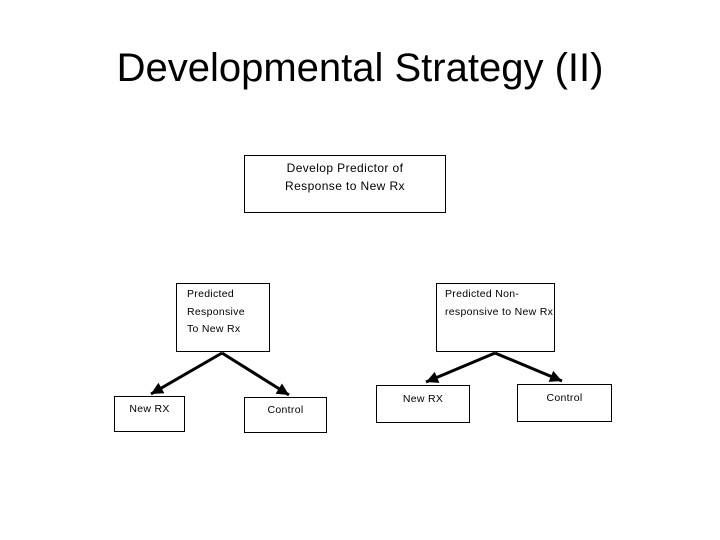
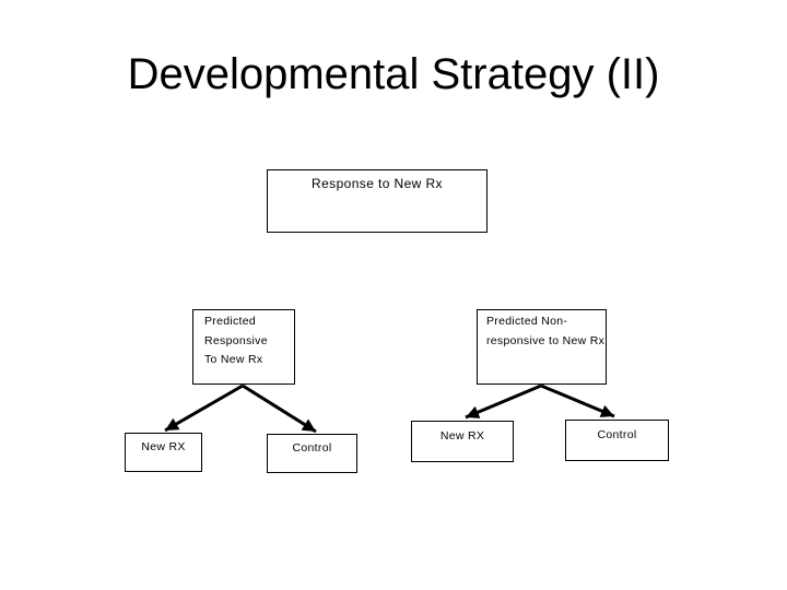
  Developmental Strategy (II)
- Develop Predictor of
  Response to New Rx
  Predicted
  Responsive
  To New Rx
  Predicted Non-
  responsive to New Rx
  New RX
  Control
  New RX
  Control
